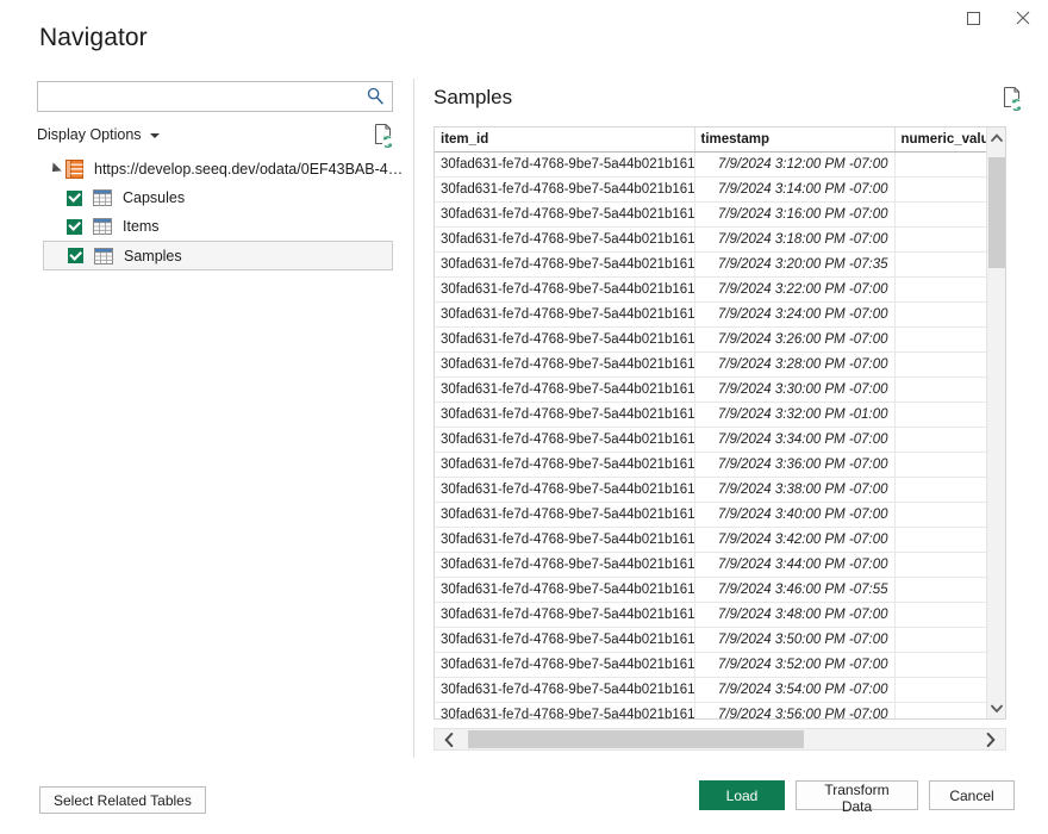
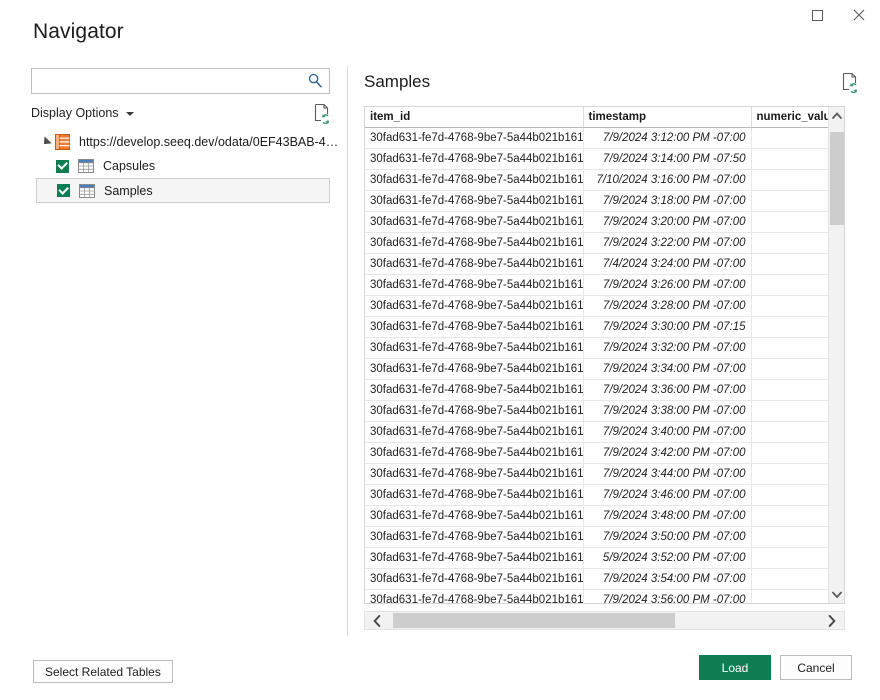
  Navigator
  Display Options
  https://develop.seeq.dev/odata/0EF43BAB-492
  Capsules
- Items
  Samples
  Samples
  item_id	timestamp	numeric_val
  30fad631-fe7d-4768-9be7-5a44b021b161	7/9/2024 3:12:00 PM -07:00
- 30fad631-fe7d-4768-9be7-5a44b021b161	7/9/2024 3:14:00 PM -07:00
+ 30fad631-fe7d-4768-9be7-5a44b021b161	7/9/2024 3:14:00 PM -07:50
- 30fad631-fe7d-4768-9be7-5a44b021b161	7/9/2024 3:16:00 PM -07:00
+ 30fad631-fe7d-4768-9be7-5a44b021b161	7/10/2024 3:16:00 PM -07:00
  30fad631-fe7d-4768-9be7-5a44b021b161	7/9/2024 3:18:00 PM -07:00
- 30fad631-fe7d-4768-9be7-5a44b021b161	7/9/2024 3:20:00 PM -07:35
+ 30fad631-fe7d-4768-9be7-5a44b021b161	7/9/2024 3:20:00 PM -07:00
  30fad631-fe7d-4768-9be7-5a44b021b161	7/9/2024 3:22:00 PM -07:00
- 30fad631-fe7d-4768-9be7-5a44b021b161	7/9/2024 3:24:00 PM -07:00
+ 30fad631-fe7d-4768-9be7-5a44b021b161	7/4/2024 3:24:00 PM -07:00
  30fad631-fe7d-4768-9be7-5a44b021b161	7/9/2024 3:26:00 PM -07:00
  30fad631-fe7d-4768-9be7-5a44b021b161	7/9/2024 3:28:00 PM -07:00
- 30fad631-fe7d-4768-9be7-5a44b021b161	7/9/2024 3:30:00 PM -07:00
+ 30fad631-fe7d-4768-9be7-5a44b021b161	7/9/2024 3:30:00 PM -07:15
- 30fad631-fe7d-4768-9be7-5a44b021b161	7/9/2024 3:32:00 PM -01:00
+ 30fad631-fe7d-4768-9be7-5a44b021b161	7/9/2024 3:32:00 PM -07:00
  30fad631-fe7d-4768-9be7-5a44b021b161	7/9/2024 3:34:00 PM -07:00
  30fad631-fe7d-4768-9be7-5a44b021b161	7/9/2024 3:36:00 PM -07:00
  30fad631-fe7d-4768-9be7-5a44b021b161	7/9/2024 3:38:00 PM -07:00
  30fad631-fe7d-4768-9be7-5a44b021b161	7/9/2024 3:40:00 PM -07:00
  30fad631-fe7d-4768-9be7-5a44b021b161	7/9/2024 3:42:00 PM -07:00
  30fad631-fe7d-4768-9be7-5a44b021b161	7/9/2024 3:44:00 PM -07:00
- 30fad631-fe7d-4768-9be7-5a44b021b161	7/9/2024 3:46:00 PM -07:55
+ 30fad631-fe7d-4768-9be7-5a44b021b161	7/9/2024 3:46:00 PM -07:00
  30fad631-fe7d-4768-9be7-5a44b021b161	7/9/2024 3:48:00 PM -07:00
  30fad631-fe7d-4768-9be7-5a44b021b161	7/9/2024 3:50:00 PM -07:00
- 30fad631-fe7d-4768-9be7-5a44b021b161	7/9/2024 3:52:00 PM -07:00
+ 30fad631-fe7d-4768-9be7-5a44b021b161	5/9/2024 3:52:00 PM -07:00
  30fad631-fe7d-4768-9be7-5a44b021b161	7/9/2024 3:54:00 PM -07:00
  30fad631-fe7d-4768-9be7-5a44b021b161	7/9/2024 3:56:00 PM -07:00
  Select Related Tables
  Load
- Transform Data
  Cancel
